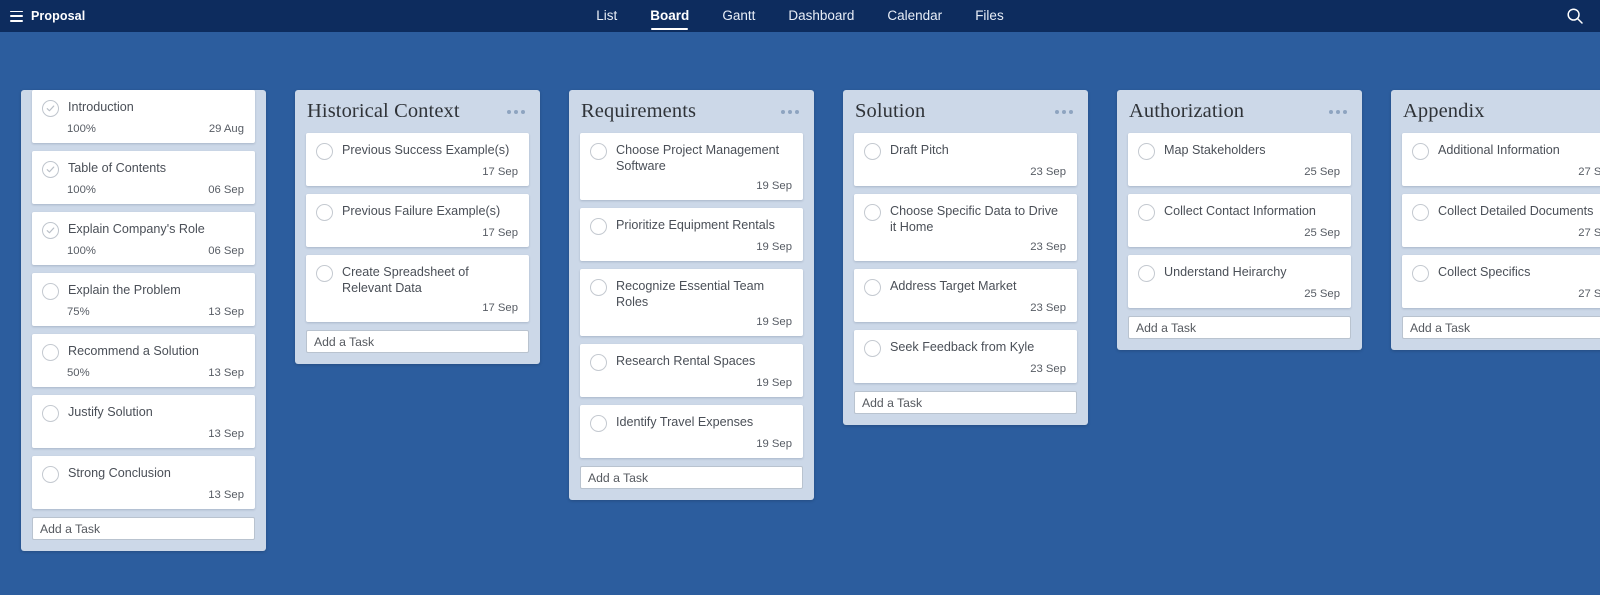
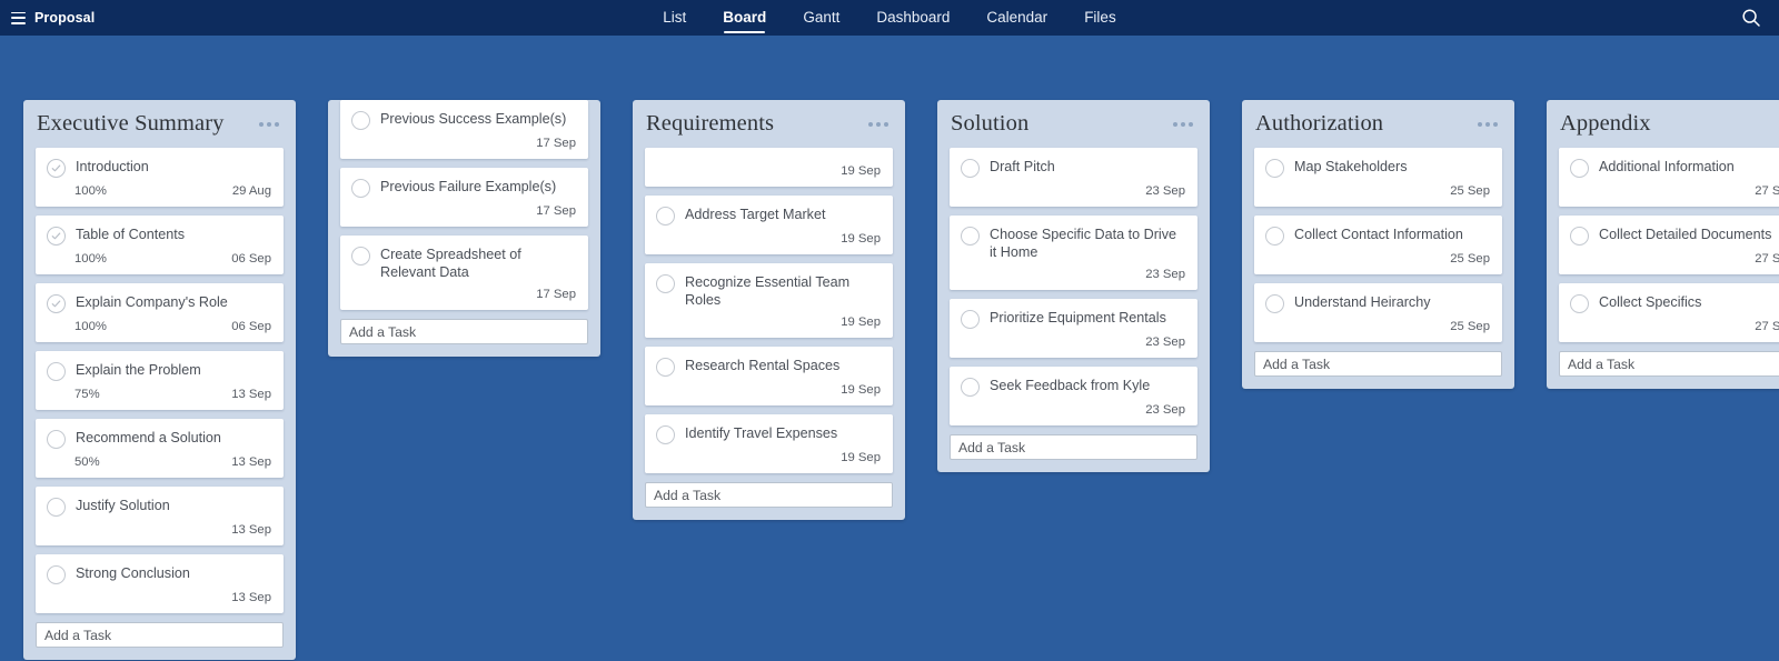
  Proposal
  List
  Board
  Gantt
  Dashboard
  Calendar
  Files
+ Executive Summary
  Introduction
  100%
  29 Aug
  Table of Contents
  100%
  06 Sep
  Explain Company's Role
  100%
  06 Sep
  Explain the Problem
  75%
  13 Sep
  Recommend a Solution
  50%
  13 Sep
  Justify Solution
  13 Sep
  Strong Conclusion
  13 Sep
  Add a Task
- Historical Context
  Previous Success Example(s)
  17 Sep
  Previous Failure Example(s)
  17 Sep
  Create Spreadsheet of Relevant Data
  17 Sep
  Add a Task
  Requirements
- Choose Project Management Software
  19 Sep
- Prioritize Equipment Rentals
+ Address Target Market
  19 Sep
  Recognize Essential Team Roles
  19 Sep
  Research Rental Spaces
  19 Sep
  Identify Travel Expenses
  19 Sep
  Add a Task
  Solution
  Draft Pitch
  23 Sep
  Choose Specific Data to Drive it Home
  23 Sep
- Address Target Market
+ Prioritize Equipment Rentals
  23 Sep
  Seek Feedback from Kyle
  23 Sep
  Add a Task
  Authorization
  Map Stakeholders
  25 Sep
  Collect Contact Information
  25 Sep
  Understand Heirarchy
  25 Sep
  Add a Task
  Appendix
  Additional Information
  Collect Detailed Documents
  Collect Specifics
  Add a Task
